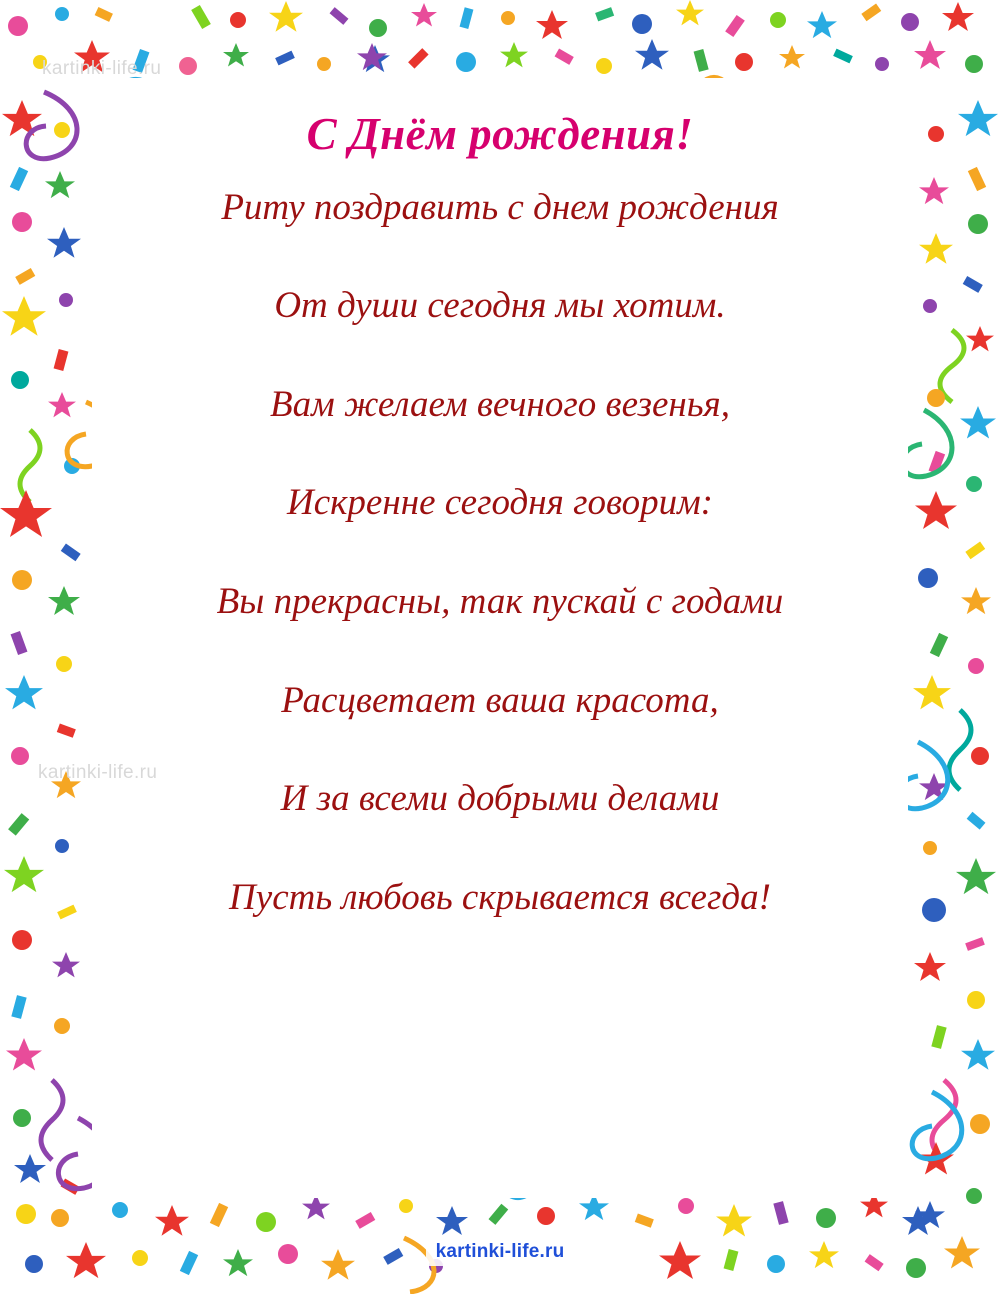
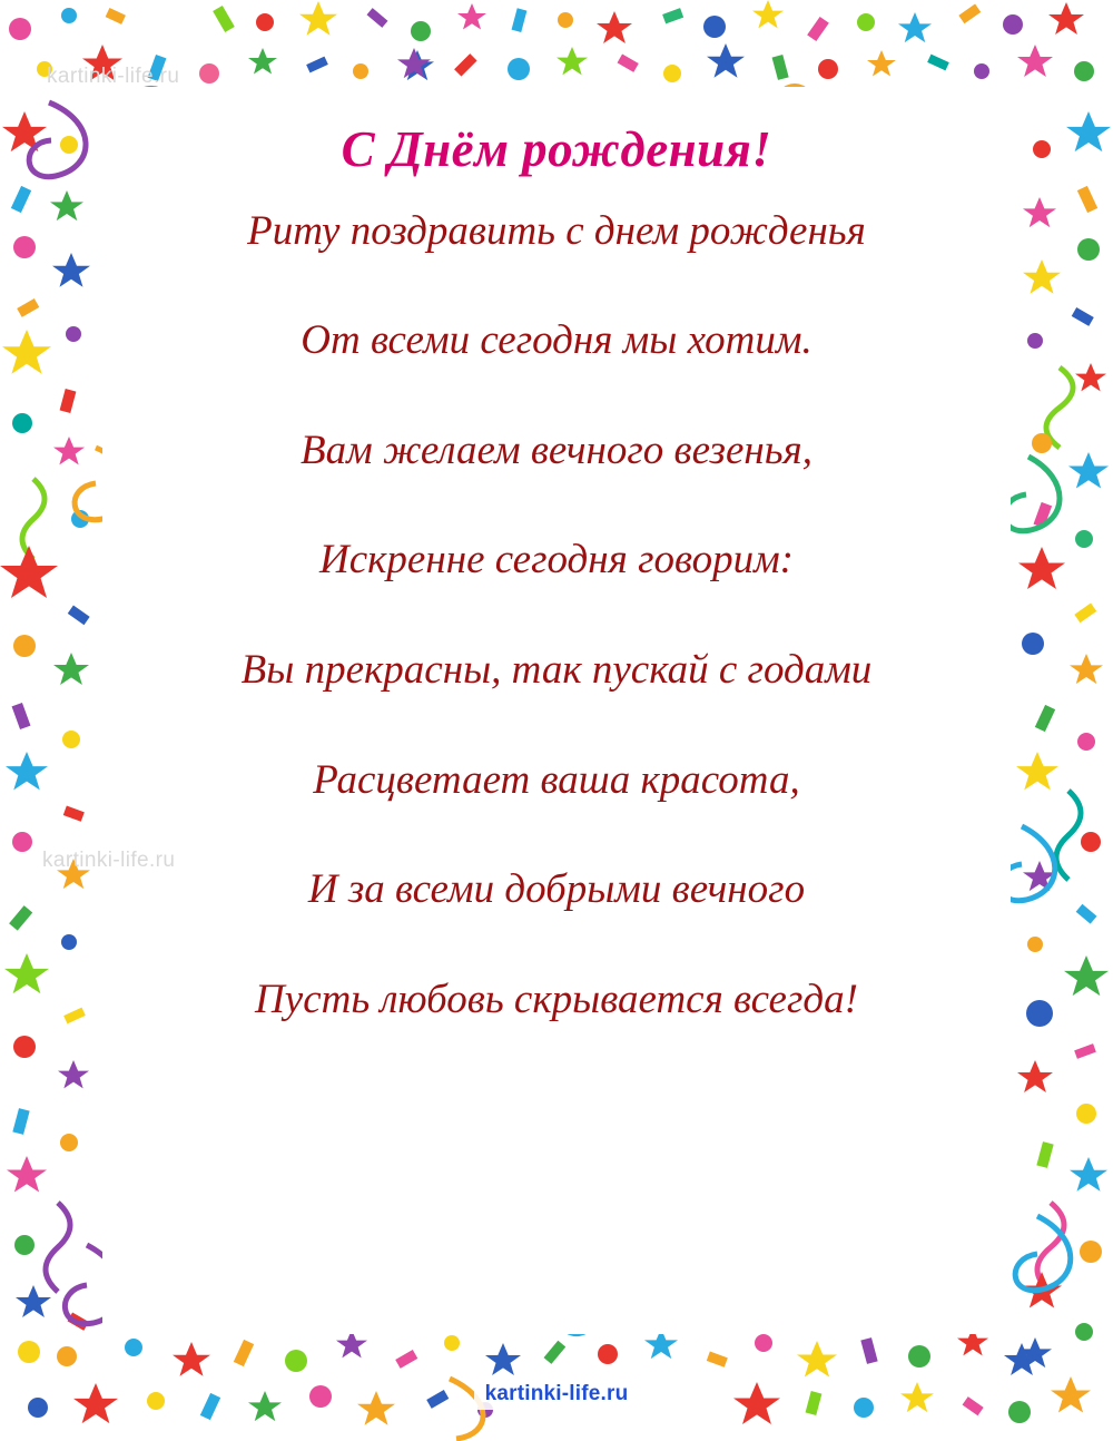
  С Днём рождения!
- Риту поздравить с днем рождения
+ Риту поздравить с днем рожденья
- От души сегодня мы хотим.
+ От всеми сегодня мы хотим.
  Вам желаем вечного везенья,
  Искренне сегодня говорим:
  Вы прекрасны, так пускай с годами
  Расцветает ваша красота,
- И за всеми добрыми делами
+ И за всеми добрыми вечного
  Пусть любовь скрывается всегда!
  kartinki-life.ru
  kartinki-life.ru
  kartinki-life.ru
